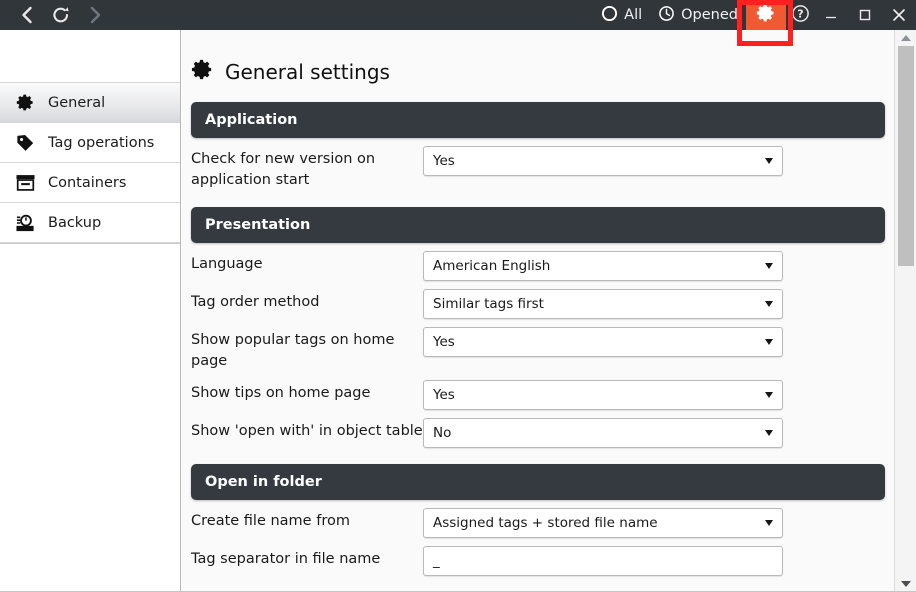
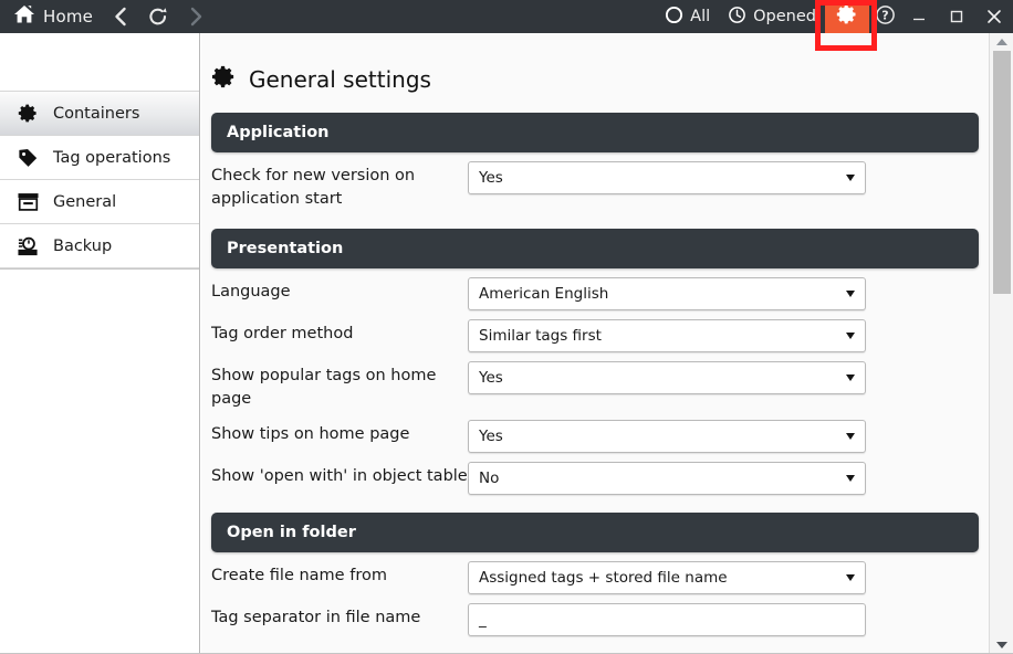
+ Home
  All
  Opened
  ?
- General
+ Containers
  Tag operations
- Containers
+ General
  Backup
  General settings
  Application
  Check for new version on application start
  Yes
  Presentation
  Language
  American English
  Tag order method
  Similar tags first
  Show popular tags on home page
  Yes
  Show tips on home page
  Yes
  Show 'open with' in object table
  No
  Open in folder
  Create file name from
  Assigned tags + stored file name
  Tag separator in file name
  _
